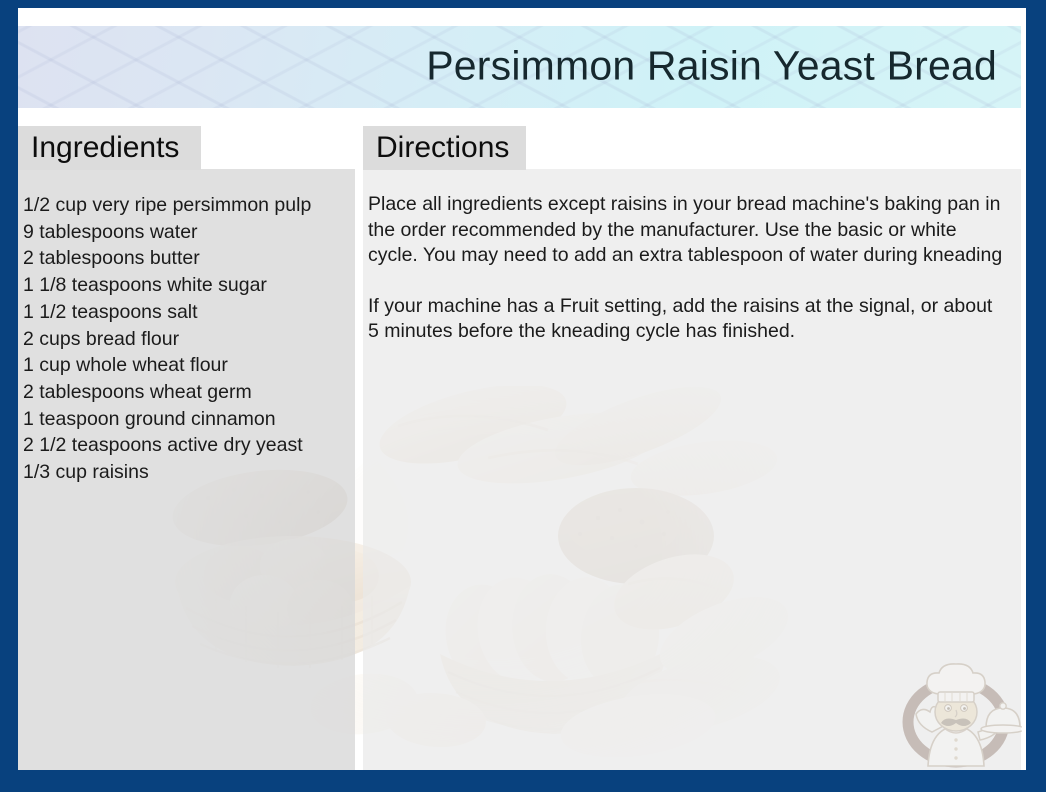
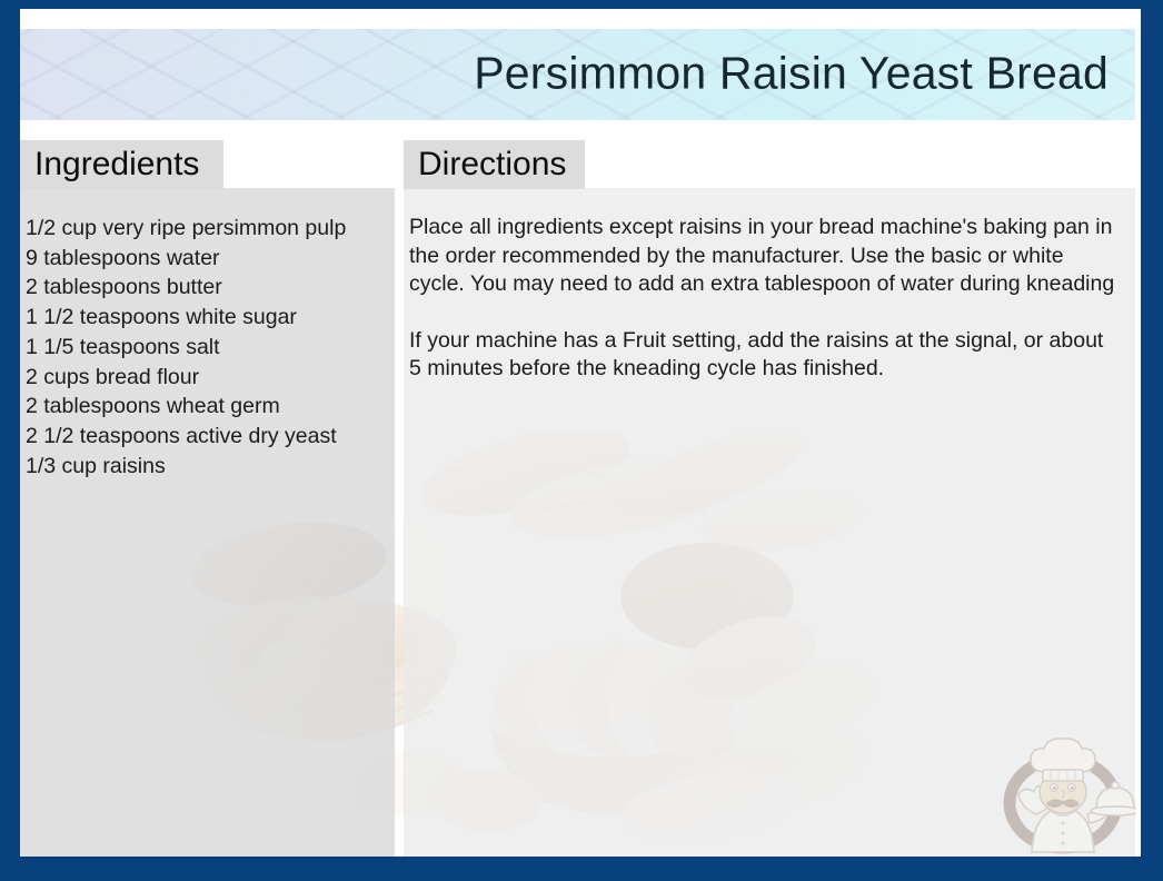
  Persimmon Raisin Yeast Bread
  Ingredients
  Directions
  1/2 cup very ripe persimmon pulp
  9 tablespoons water
  2 tablespoons butter
- 1 1/8 teaspoons white sugar
+ 1 1/2 teaspoons white sugar
- 1 1/2 teaspoons salt
+ 1 1/5 teaspoons salt
  2 cups bread flour
- 1 cup whole wheat flour
  2 tablespoons wheat germ
- 1 teaspoon ground cinnamon
  2 1/2 teaspoons active dry yeast
  1/3 cup raisins
  Place all ingredients except raisins in your bread machine's baking pan in the order recommended by the manufacturer. Use the basic or white cycle. You may need to add an extra tablespoon of water during kneading
  If your machine has a Fruit setting, add the raisins at the signal, or about 5 minutes before the kneading cycle has finished.
